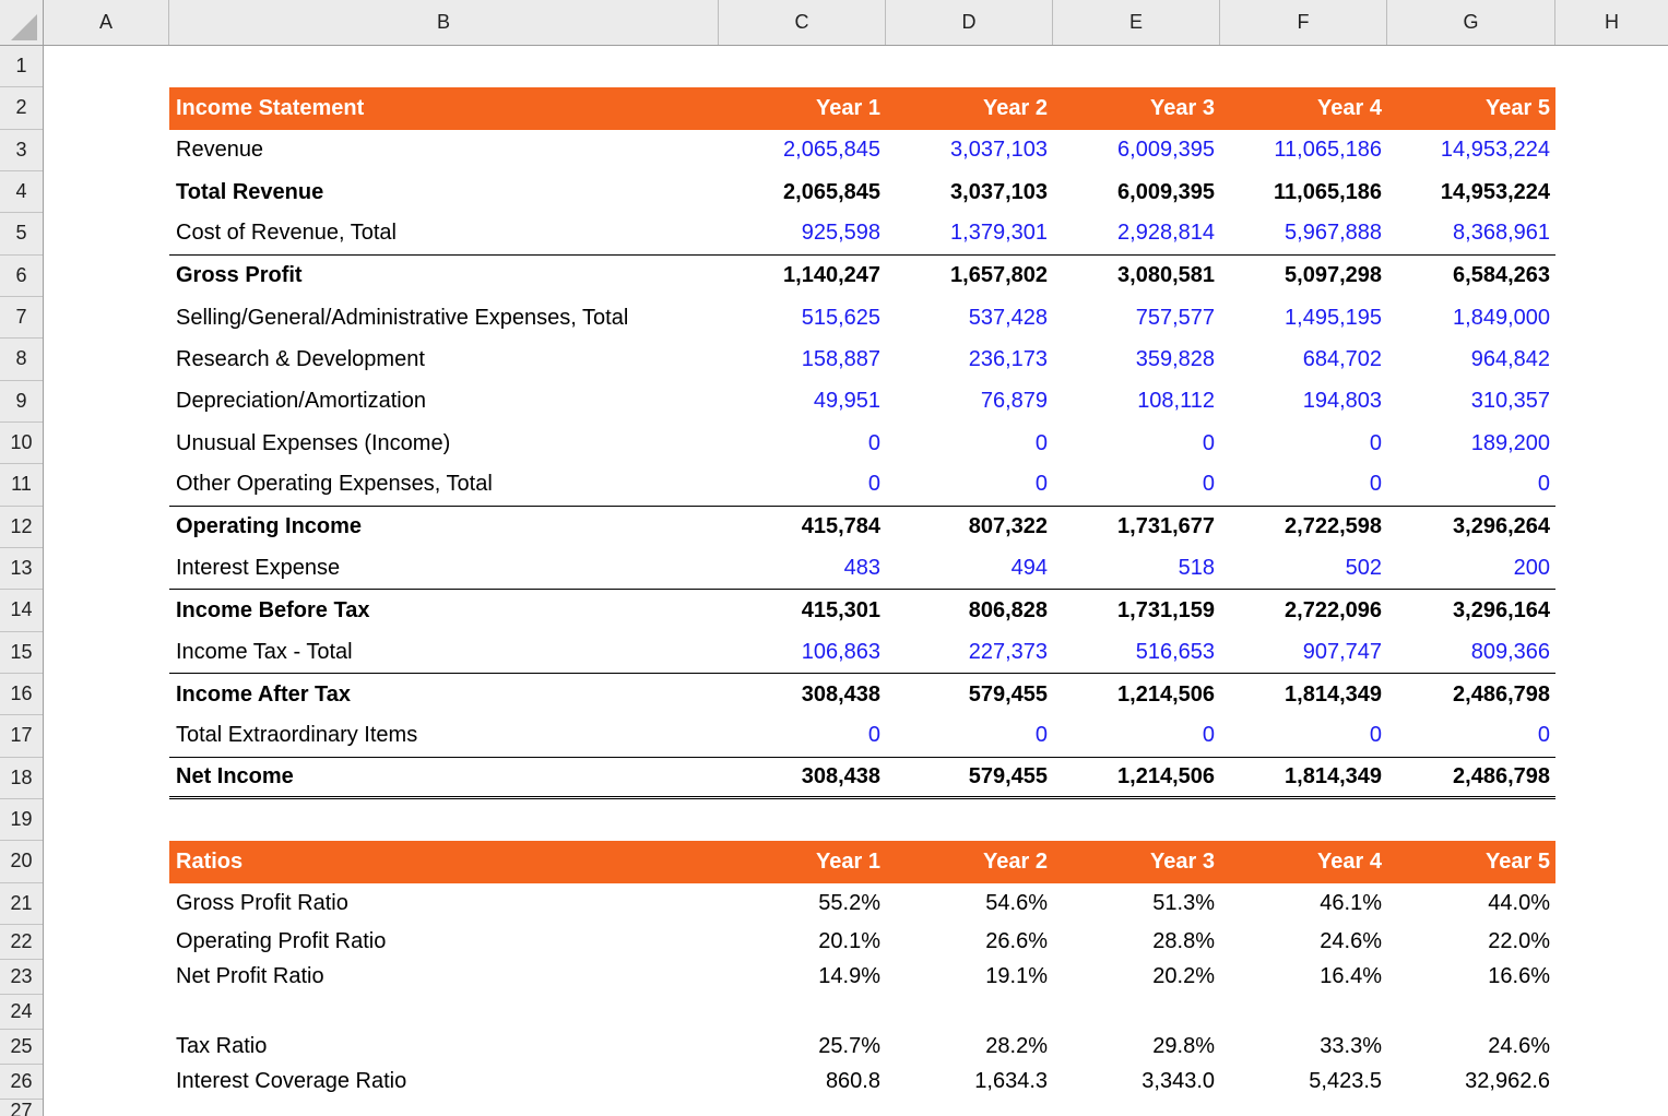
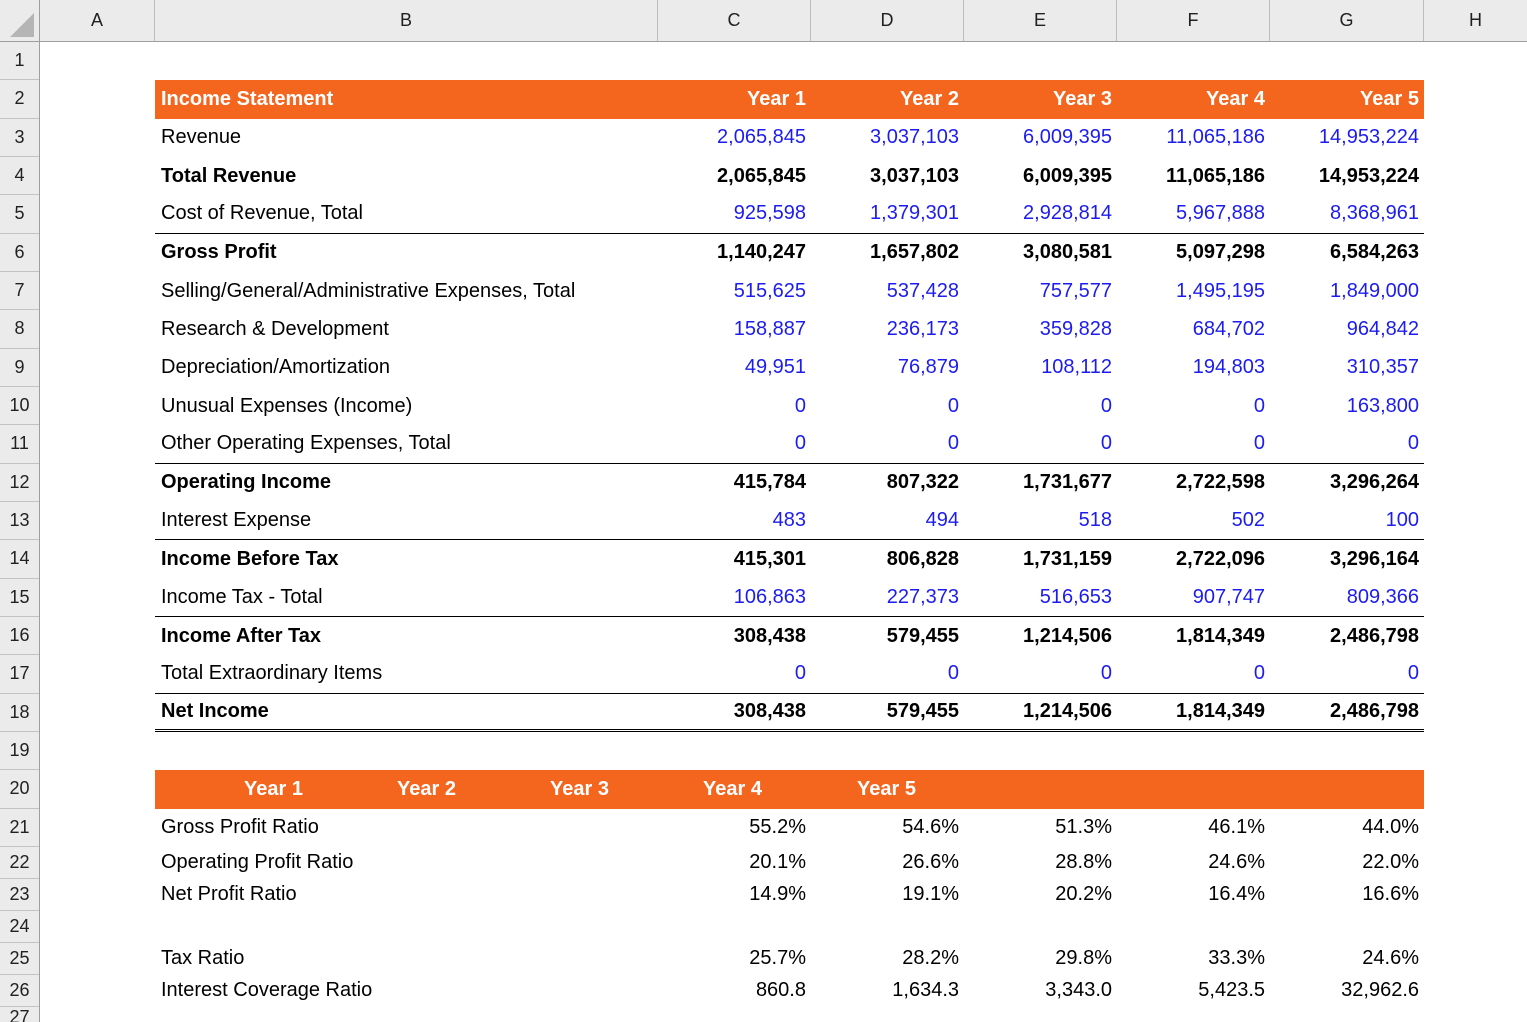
  A
  B
  C
  D
  E
  F
  G
  H
  1
  2
  3
  4
  5
  6
  7
  8
  9
  10
  11
  12
  13
  14
  15
  16
  17
  18
  19
  20
  21
  22
  23
  24
  25
  26
  27
  Income Statement
  Year 1
  Year 2
  Year 3
  Year 4
  Year 5
  Revenue
  2,065,845
  3,037,103
  6,009,395
  11,065,186
  14,953,224
  Total Revenue
  2,065,845
  3,037,103
  6,009,395
  11,065,186
  14,953,224
  Cost of Revenue, Total
  925,598
  1,379,301
  2,928,814
  5,967,888
  8,368,961
  Gross Profit
  1,140,247
  1,657,802
  3,080,581
  5,097,298
  6,584,263
  Selling/General/Administrative Expenses, Total
  515,625
  537,428
  757,577
  1,495,195
  1,849,000
  Research & Development
  158,887
  236,173
  359,828
  684,702
  964,842
  Depreciation/Amortization
  49,951
  76,879
  108,112
  194,803
  310,357
  Unusual Expenses (Income)
  0
  0
  0
  0
- 189,200
+ 163,800
  Other Operating Expenses, Total
  0
  0
  0
  0
  0
  Operating Income
  415,784
  807,322
  1,731,677
  2,722,598
  3,296,264
  Interest Expense
  483
  494
  518
  502
- 200
+ 100
  Income Before Tax
  415,301
  806,828
  1,731,159
  2,722,096
  3,296,164
  Income Tax - Total
  106,863
  227,373
  516,653
  907,747
  809,366
  Income After Tax
  308,438
  579,455
  1,214,506
  1,814,349
  2,486,798
  Total Extraordinary Items
  0
  0
  0
  0
  0
  Net Income
  308,438
  579,455
  1,214,506
  1,814,349
  2,486,798
- Ratios
  Year 1
  Year 2
  Year 3
  Year 4
  Year 5
  Gross Profit Ratio
  55.2%
  54.6%
  51.3%
  46.1%
  44.0%
  Operating Profit Ratio
  20.1%
  26.6%
  28.8%
  24.6%
  22.0%
  Net Profit Ratio
  14.9%
  19.1%
  20.2%
  16.4%
  16.6%
  Tax Ratio
  25.7%
  28.2%
  29.8%
  33.3%
  24.6%
  Interest Coverage Ratio
  860.8
  1,634.3
  3,343.0
  5,423.5
  32,962.6
